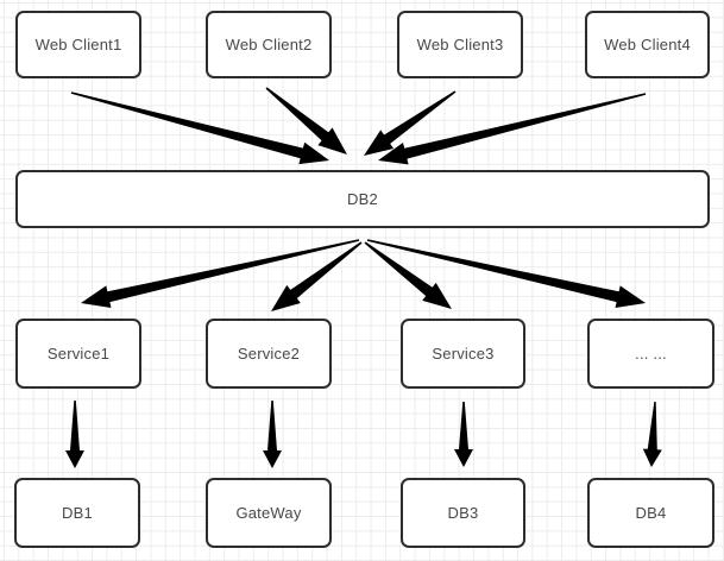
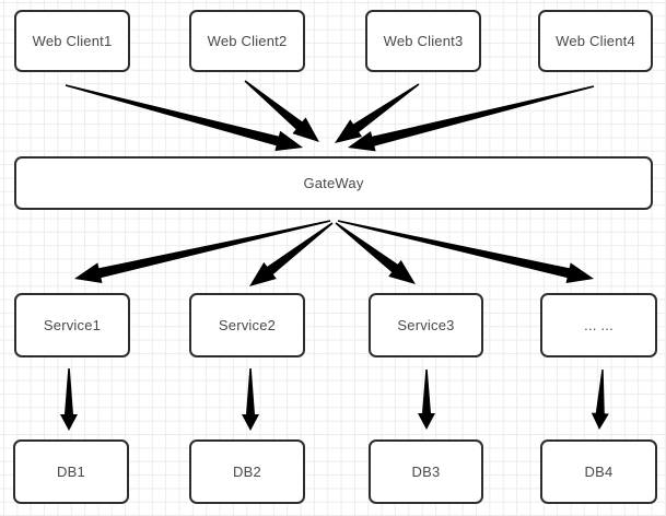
  Web Client1
  Web Client2
  Web Client3
  Web Client4
- DB2
+ GateWay
  Service1
  Service2
  Service3
  ... ...
  DB1
- GateWay
+ DB2
  DB3
  DB4
